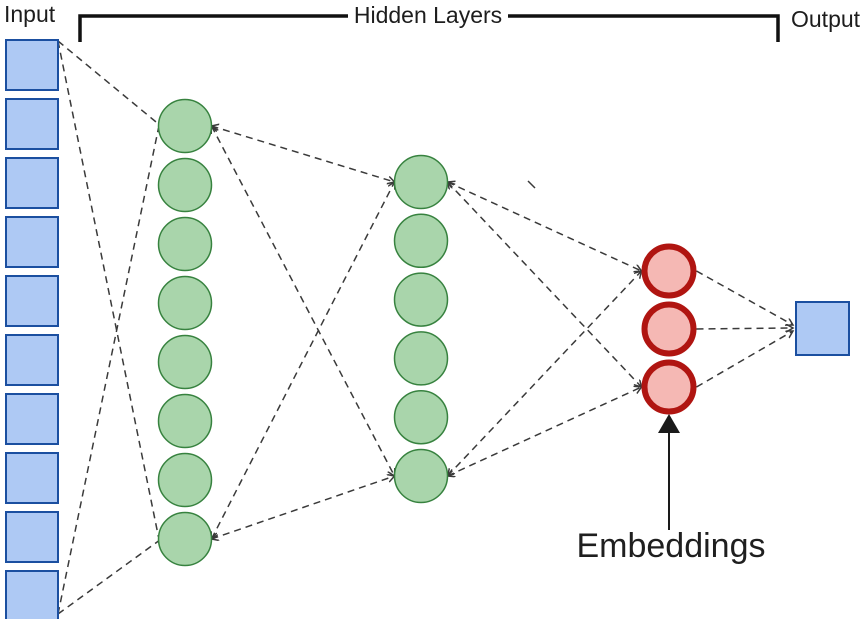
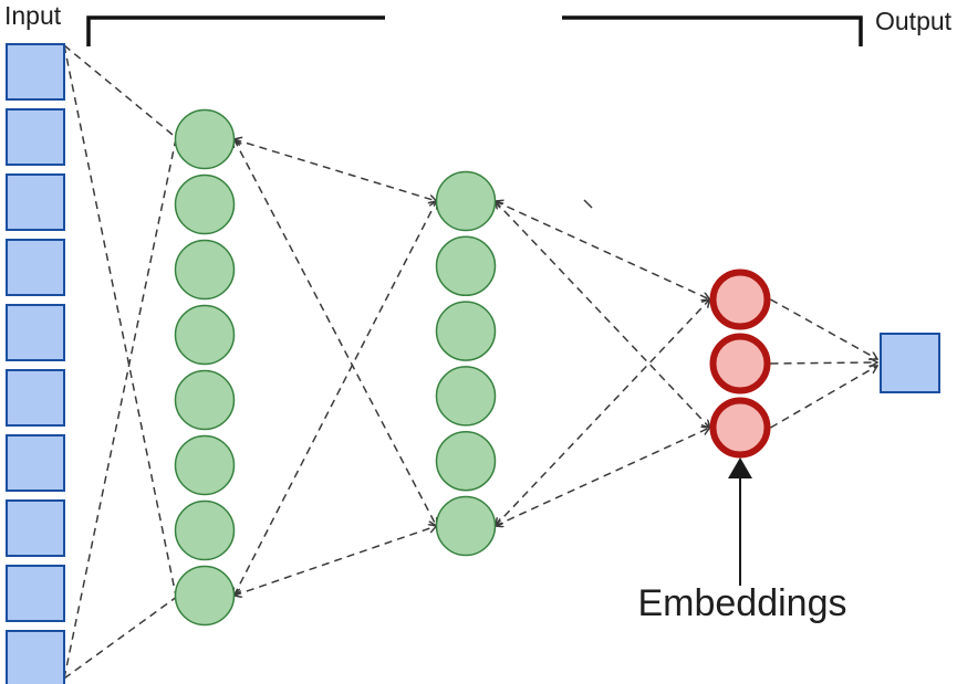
  Input
- Hidden Layers
  Output
  Embeddings
